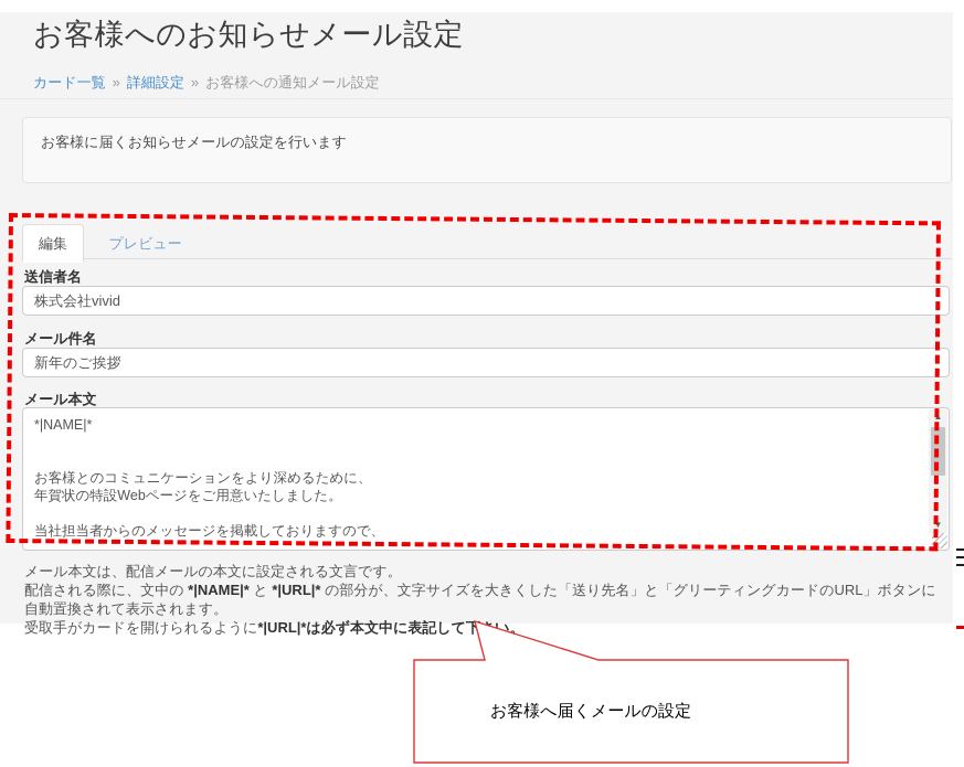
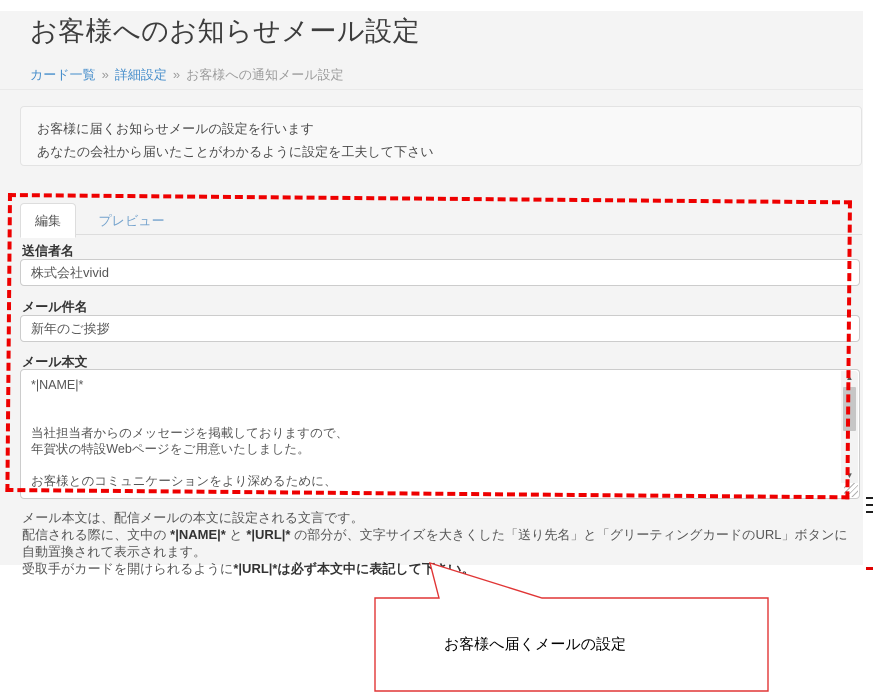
  お客様へのお知らせメール設定
  カード一覧 » 詳細設定 » お客様への通知メール設定
  お客様に届くお知らせメールの設定を行います
+ あなたの会社から届いたことがわかるように設定を工夫して下さい
  編集 プレビュー
  送信者名
  株式会社vivid
  メール件名
  新年のご挨拶
  メール本文
  *|NAME|*
- お客様とのコミュニケーションをより深めるために、
+ 当社担当者からのメッセージを掲載しておりますので、
  年賀状の特設Webページをご用意いたしました。
- 当社担当者からのメッセージを掲載しておりますので、
+ お客様とのコミュニケーションをより深めるために、
  ▲
  ▼
  メール本文は、配信メールの本文に設定される文言です。
  配信される際に、文中の *|NAME|* と *|URL|* の部分が、文字サイズを大きくした「送り先名」と「グリーティングカードのURL」ボタンに自動置換されて表示されます。
  受取手がカードを開けられるように*|URL|*は必ず本文中に表記して下い。
  お客様へ届くメールの設定
